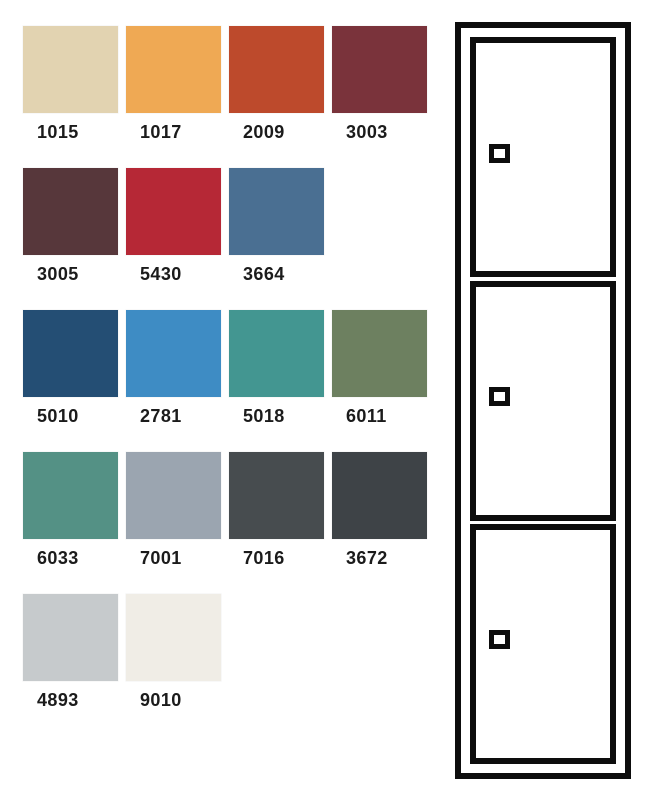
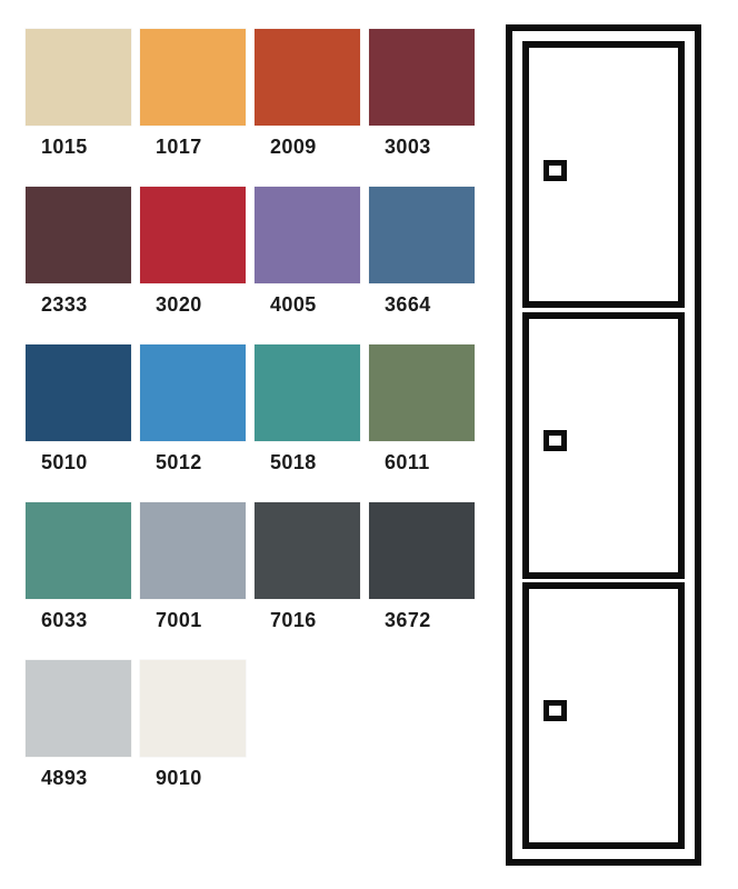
  1015
  1017
  2009
  3003
- 3005
+ 2333
- 5430
+ 3020
+ 4005
  3664
  5010
- 2781
+ 5012
  5018
  6011
  6033
  7001
  7016
  3672
  4893
  9010
